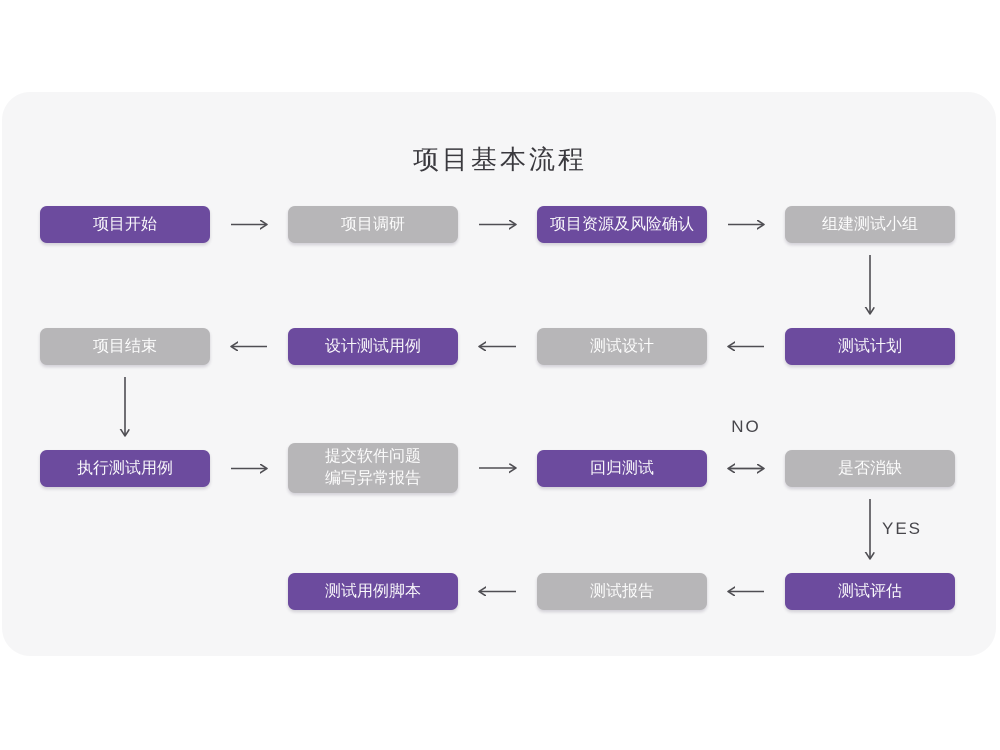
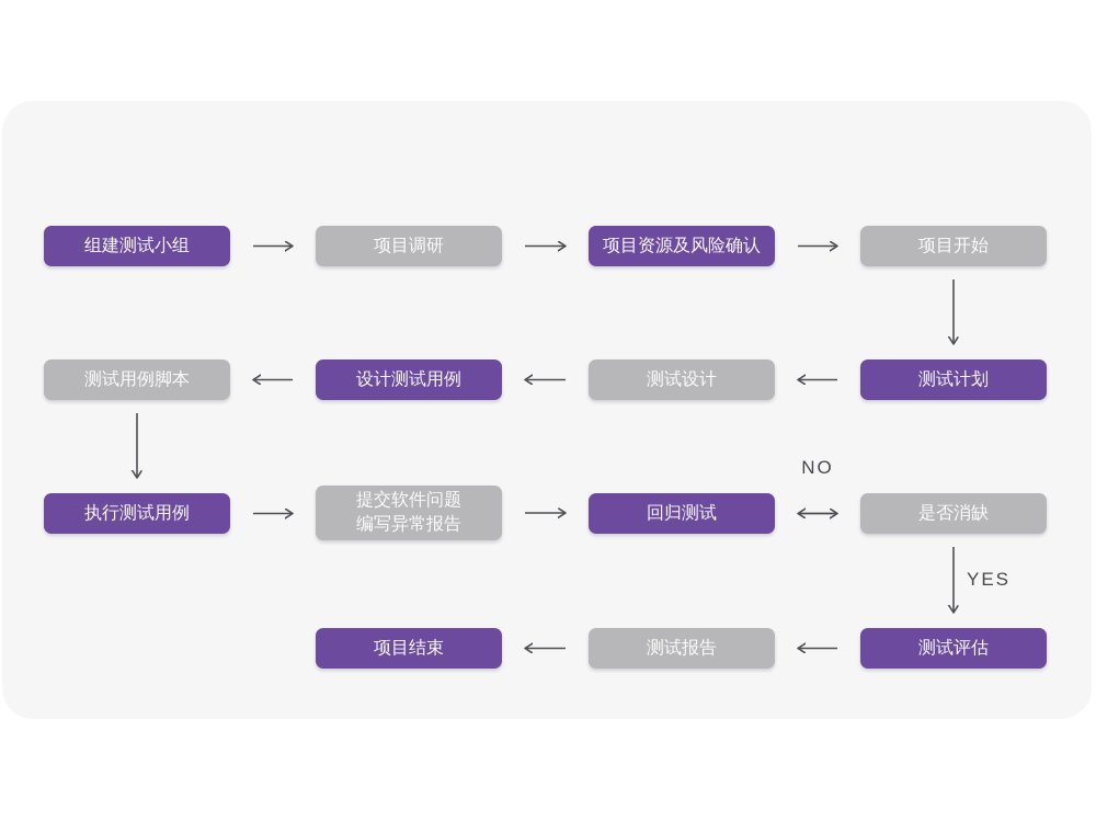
- 项目基本流程
- 项目开始
+ 组建测试小组
  项目调研
  项目资源及风险确认
- 组建测试小组
+ 项目开始
- 项目结束
+ 测试用例脚本
  设计测试用例
  测试设计
  测试计划
  执行测试用例
  提交软件问题
  编写异常报告
  回归测试
  是否消缺
- 测试用例脚本
+ 项目结束
  测试报告
  测试评估
  NO
  YES
